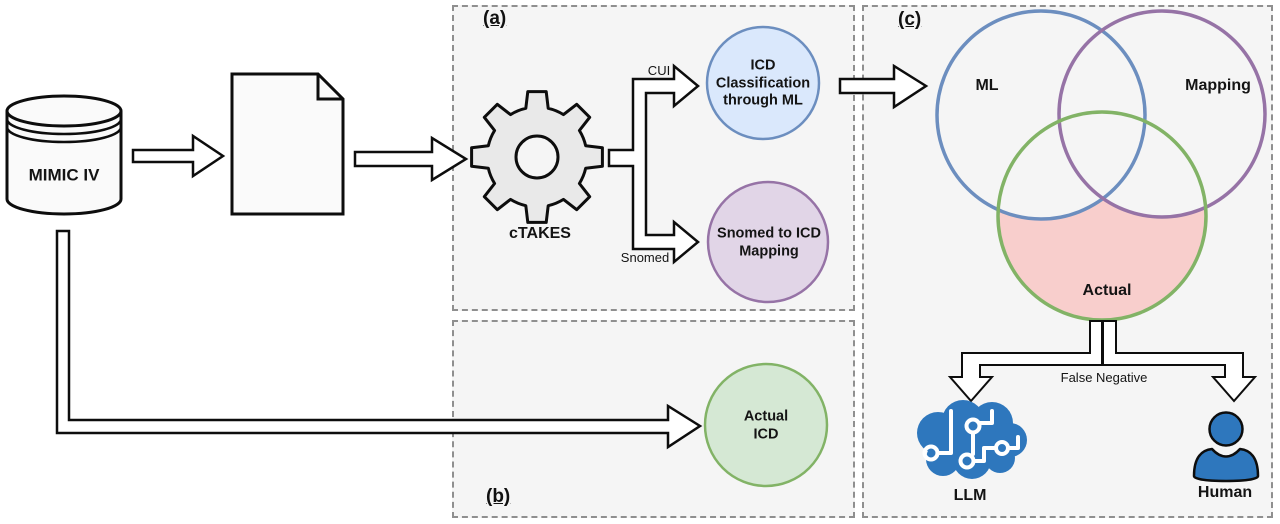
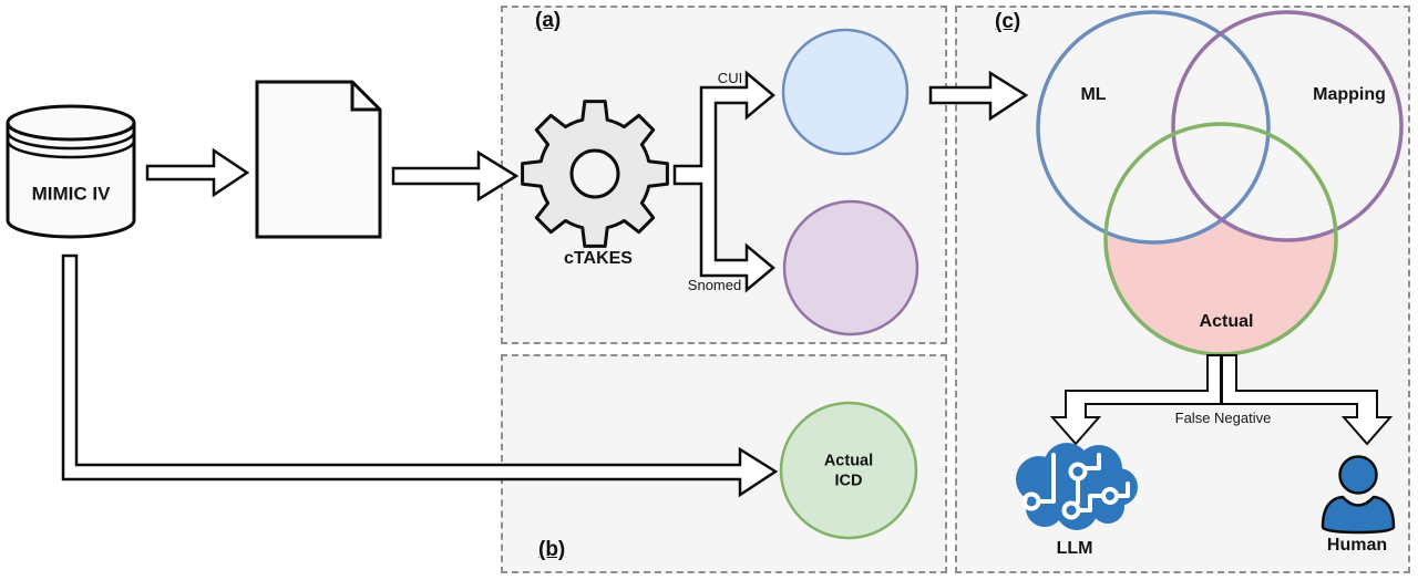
  (a)
  (b)
  (c)
  MIMIC IV
  cTAKES
  CUI
  Snomed
- ICD Classification through ML
- Snomed to ICD Mapping
  Actual ICD
  ML
  Mapping
  Actual
  False Negative
  LLM
  Human
